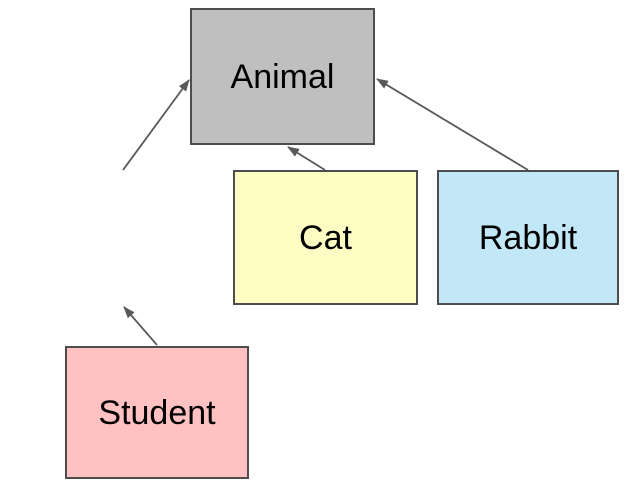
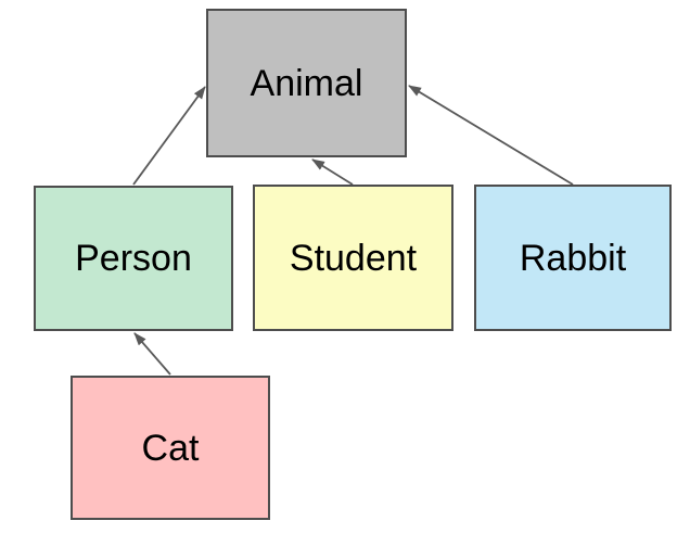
  Animal
+ Person
- Cat
+ Student
  Rabbit
- Student
+ Cat
